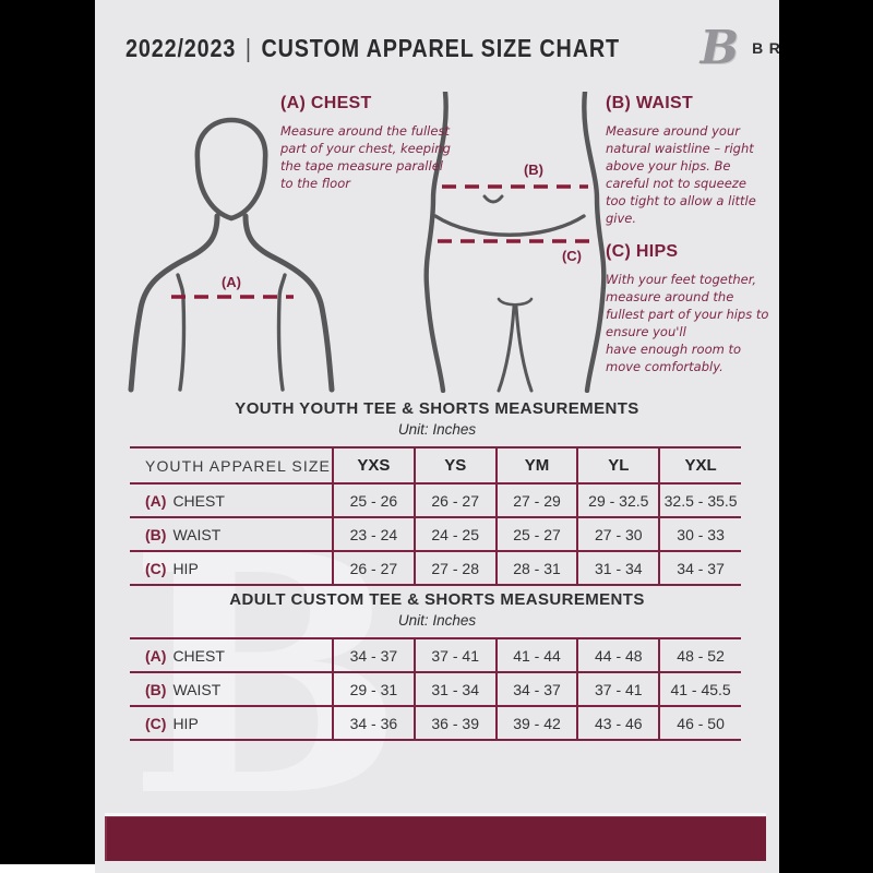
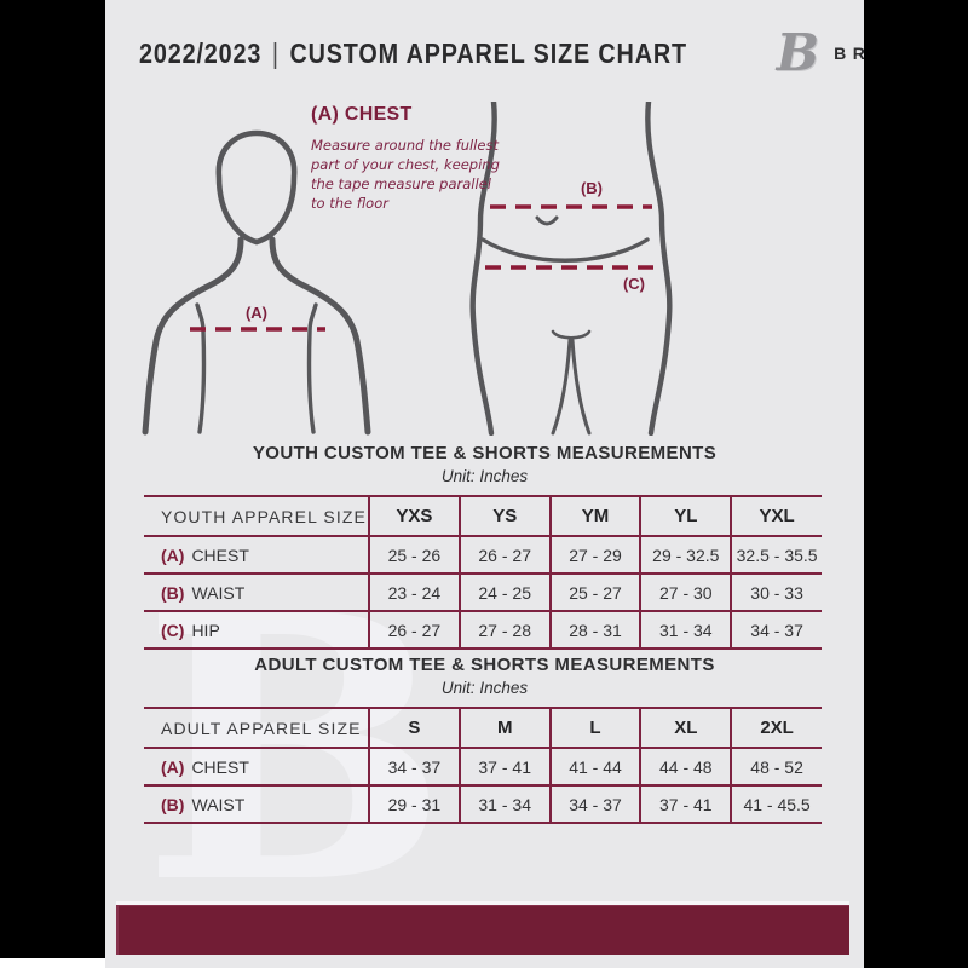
  2022/2023 | CUSTOM APPAREL SIZE CHART
  B
  (A)
  (B)
  (C)
  (A) CHEST
  Measure around the fullest part of your chest, keeping the tape measure parallel to the floor
- (B) WAIST
- Measure around your natural waistline – right above your hips. Be careful not to squeeze too tight to allow a little give.
- (C) HIPS
- With your feet together, measure around the fullest part of your hips to ensure you'll
- have enough room to move comfortably.
  B
- YOUTH YOUTH TEE & SHORTS MEASUREMENTS
+ YOUTH CUSTOM TEE & SHORTS MEASUREMENTS
  Unit: Inches
  YOUTH APPAREL SIZE	YXS	YS	YM	YL	YXL
  (A) CHEST	25 - 26	26 - 27	27 - 29	29 - 32.5	32.5 - 35.5
  (B) WAIST	23 - 24	24 - 25	25 - 27	27 - 30	30 - 33
  (C) HIP	26 - 27	27 - 28	28 - 31	31 - 34	34 - 37
  ADULT CUSTOM TEE & SHORTS MEASUREMENTS
  Unit: Inches
+ ADULT APPAREL SIZE	S	M	L	XL	2XL
  (A) CHEST	34 - 37	37 - 41	41 - 44	44 - 48	48 - 52
  (B) WAIST	29 - 31	31 - 34	34 - 37	37 - 41	41 - 45.5
- (C) HIP	34 - 36	36 - 39	39 - 42	43 - 46	46 - 50
